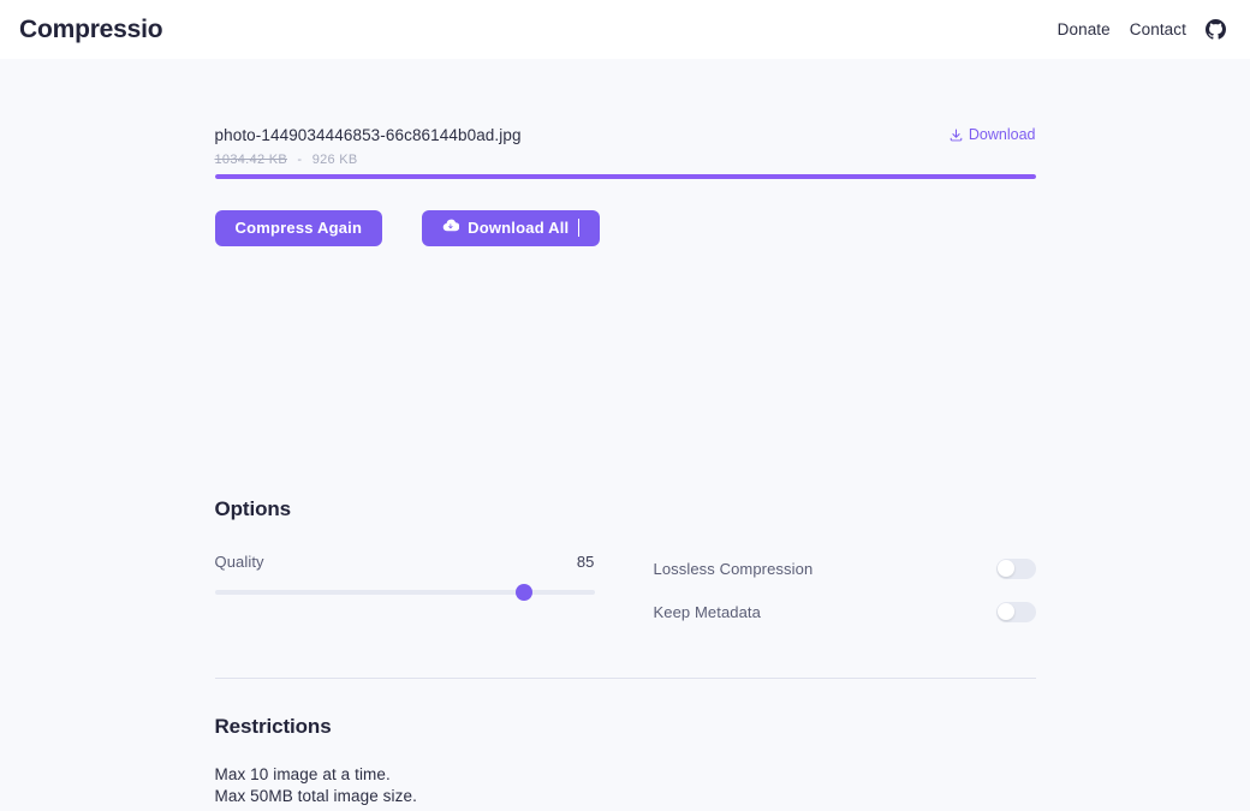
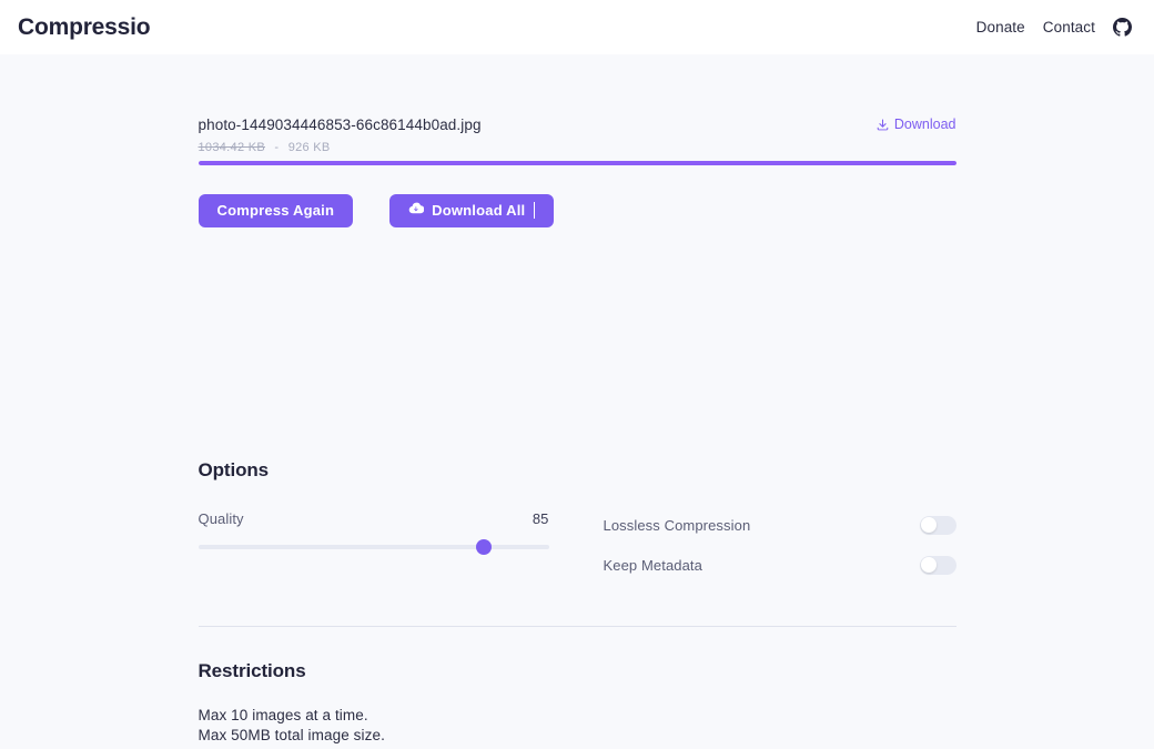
  Compressio
  Donate
  Contact
  photo-1449034446853-66c86144b0ad.jpg
  1034.42 KB - 926 KB
  Download
  Compress Again
  Download All
  Options
  Quality
  85
  Lossless Compression
  Keep Metadata
  Restrictions
- Max 10 image at a time.
+ Max 10 images at a time.
  Max 50MB total image size.
